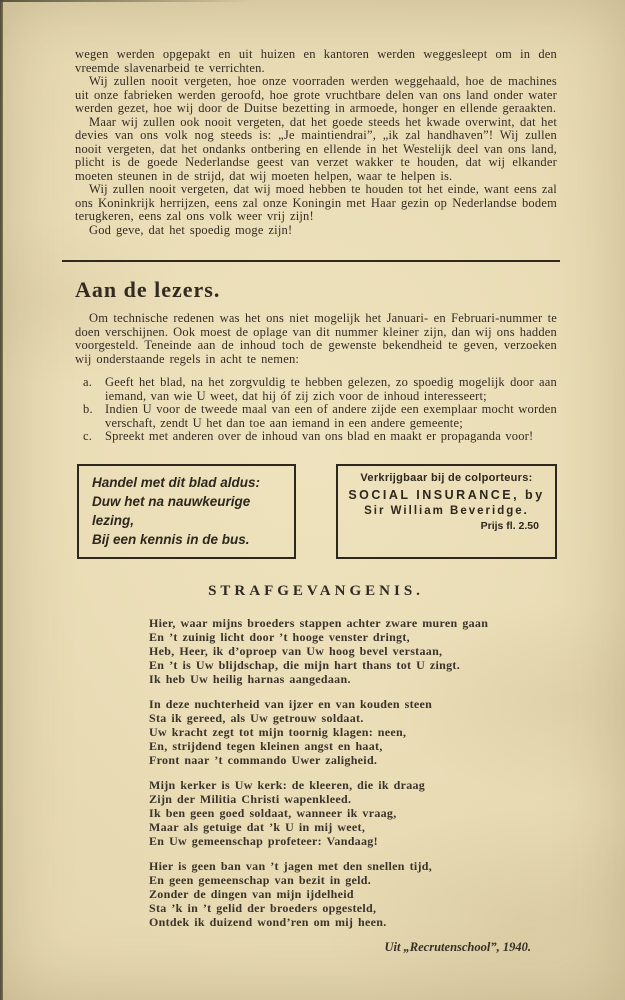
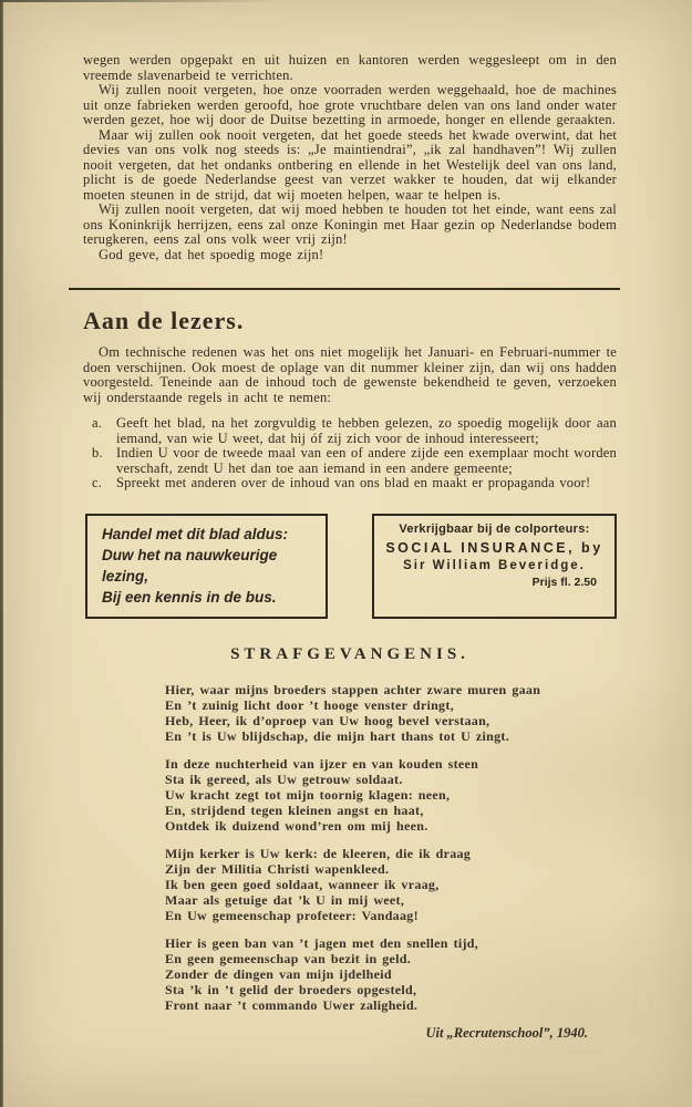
  wegen werden opgepakt en uit huizen en kantoren werden weggesleept om in den vreemde slavenarbeid te verrichten.
  Wij zullen nooit vergeten, hoe onze voorraden werden weggehaald, hoe de machines uit onze fabrieken werden geroofd, hoe grote vruchtbare delen van ons land onder water werden gezet, hoe wij door de Duitse bezetting in armoede, honger en ellende geraakten.
  Maar wij zullen ook nooit vergeten, dat het goede steeds het kwade overwint, dat het devies van ons volk nog steeds is: „Je maintiendrai”, „ik zal handhaven”! Wij zullen nooit vergeten, dat het ondanks ontbering en ellende in het Westelijk deel van ons land, plicht is de goede Nederlandse geest van verzet wakker te houden, dat wij elkander moeten steunen in de strijd, dat wij moeten helpen, waar te helpen is.
  Wij zullen nooit vergeten, dat wij moed hebben te houden tot het einde, want eens zal ons Koninkrijk herrijzen, eens zal onze Koningin met Haar gezin op Nederlandse bodem terugkeren, eens zal ons volk weer vrij zijn!
  God geve, dat het spoedig moge zijn!
  Aan de lezers.
  Om technische redenen was het ons niet mogelijk het Januari- en Februari-nummer te doen verschijnen. Ook moest de oplage van dit nummer kleiner zijn, dan wij ons hadden voorgesteld. Teneinde aan de inhoud toch de gewenste bekendheid te geven, verzoeken wij onderstaande regels in acht te nemen:
  a.
  Geeft het blad, na het zorgvuldig te hebben gelezen, zo spoedig mogelijk door aan iemand, van wie U weet, dat hij óf zij zich voor de inhoud interesseert;
  b.
  Indien U voor de tweede maal van een of andere zijde een exemplaar mocht worden verschaft, zendt U het dan toe aan iemand in een andere gemeente;
  c.
  Spreekt met anderen over de inhoud van ons blad en maakt er propaganda voor!
  Handel met dit blad aldus:
  Duw het na nauwkeurige lezing,
  Bij een kennis in de bus.
  Verkrijgbaar bij de colporteurs:
  SOCIAL INSURANCE, by
  Sir William Beveridge.
  Prijs fl. 2.50
  STRAFGEVANGENIS.
  Hier, waar mijns broeders stappen achter zware muren gaan
  En ’t zuinig licht door ’t hooge venster dringt,
  Heb, Heer, ik d’oproep van Uw hoog bevel verstaan,
  En ’t is Uw blijdschap, die mijn hart thans tot U zingt.
- Ik heb Uw heilig harnas aangedaan.
  In deze nuchterheid van ijzer en van kouden steen
  Sta ik gereed, als Uw getrouw soldaat.
  Uw kracht zegt tot mijn toornig klagen: neen,
  En, strijdend tegen kleinen angst en haat,
- Front naar ’t commando Uwer zaligheid.
+ Ontdek ik duizend wond’ren om mij heen.
  Mijn kerker is Uw kerk: de kleeren, die ik draag
  Zijn der Militia Christi wapenkleed.
  Ik ben geen goed soldaat, wanneer ik vraag,
  Maar als getuige dat ’k U in mij weet,
  En Uw gemeenschap profeteer: Vandaag!
  Hier is geen ban van ’t jagen met den snellen tijd,
  En geen gemeenschap van bezit in geld.
  Zonder de dingen van mijn ijdelheid
  Sta ’k in ’t gelid der broeders opgesteld,
- Ontdek ik duizend wond’ren om mij heen.
+ Front naar ’t commando Uwer zaligheid.
  Uit „Recrutenschool”, 1940.
